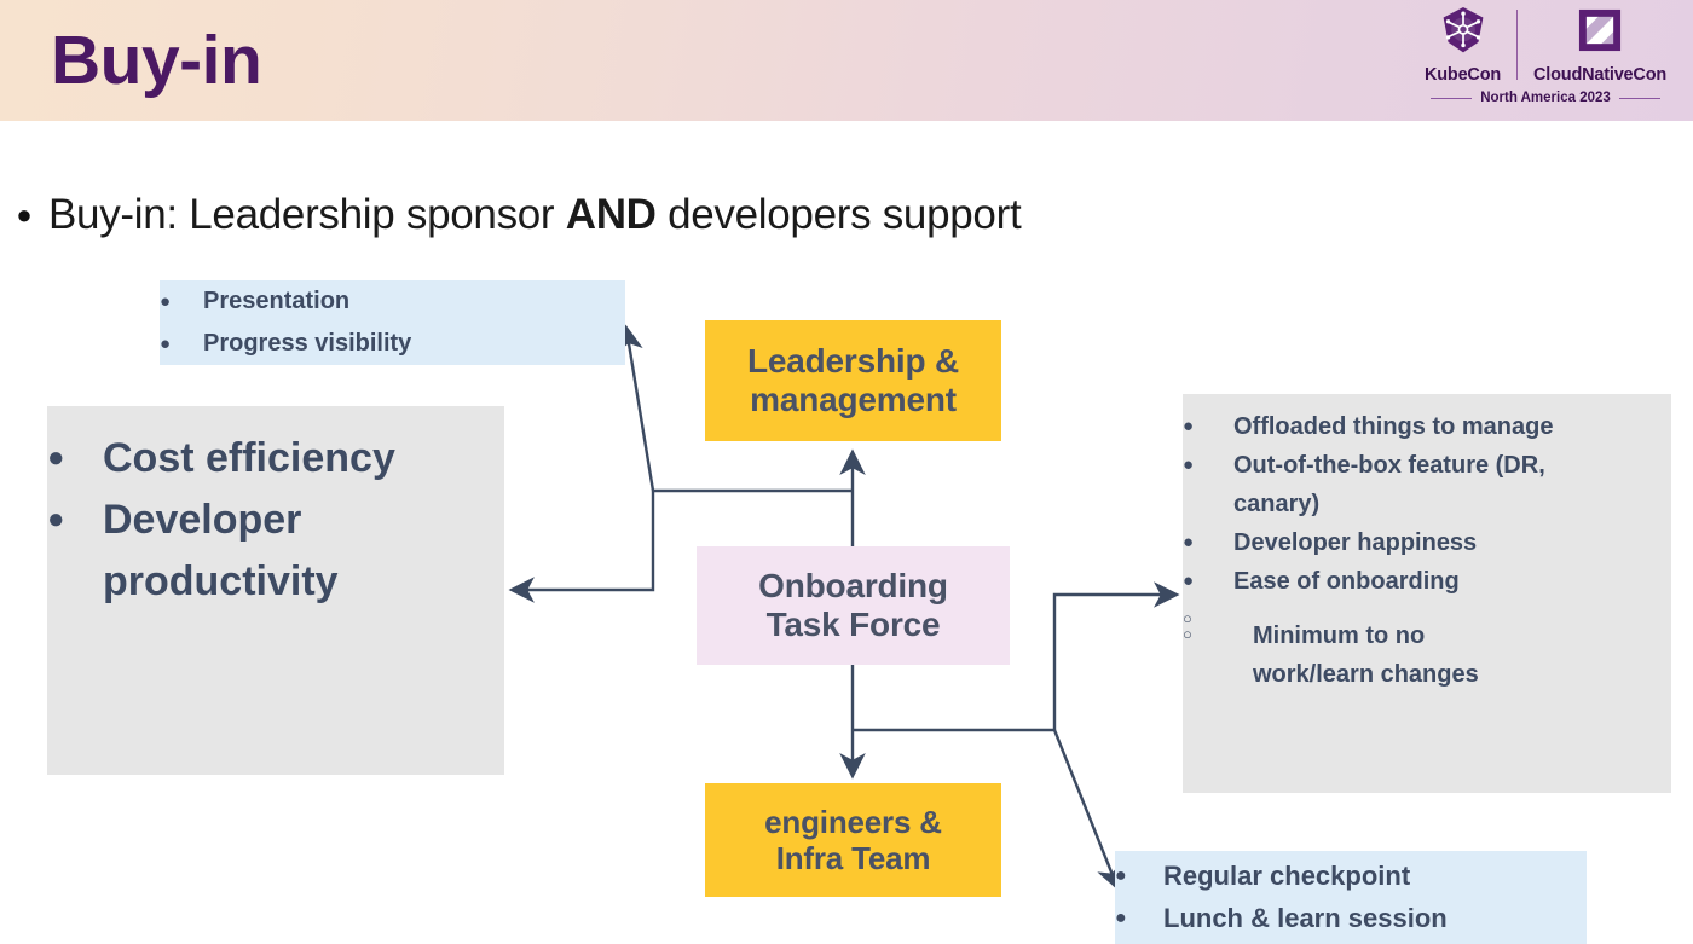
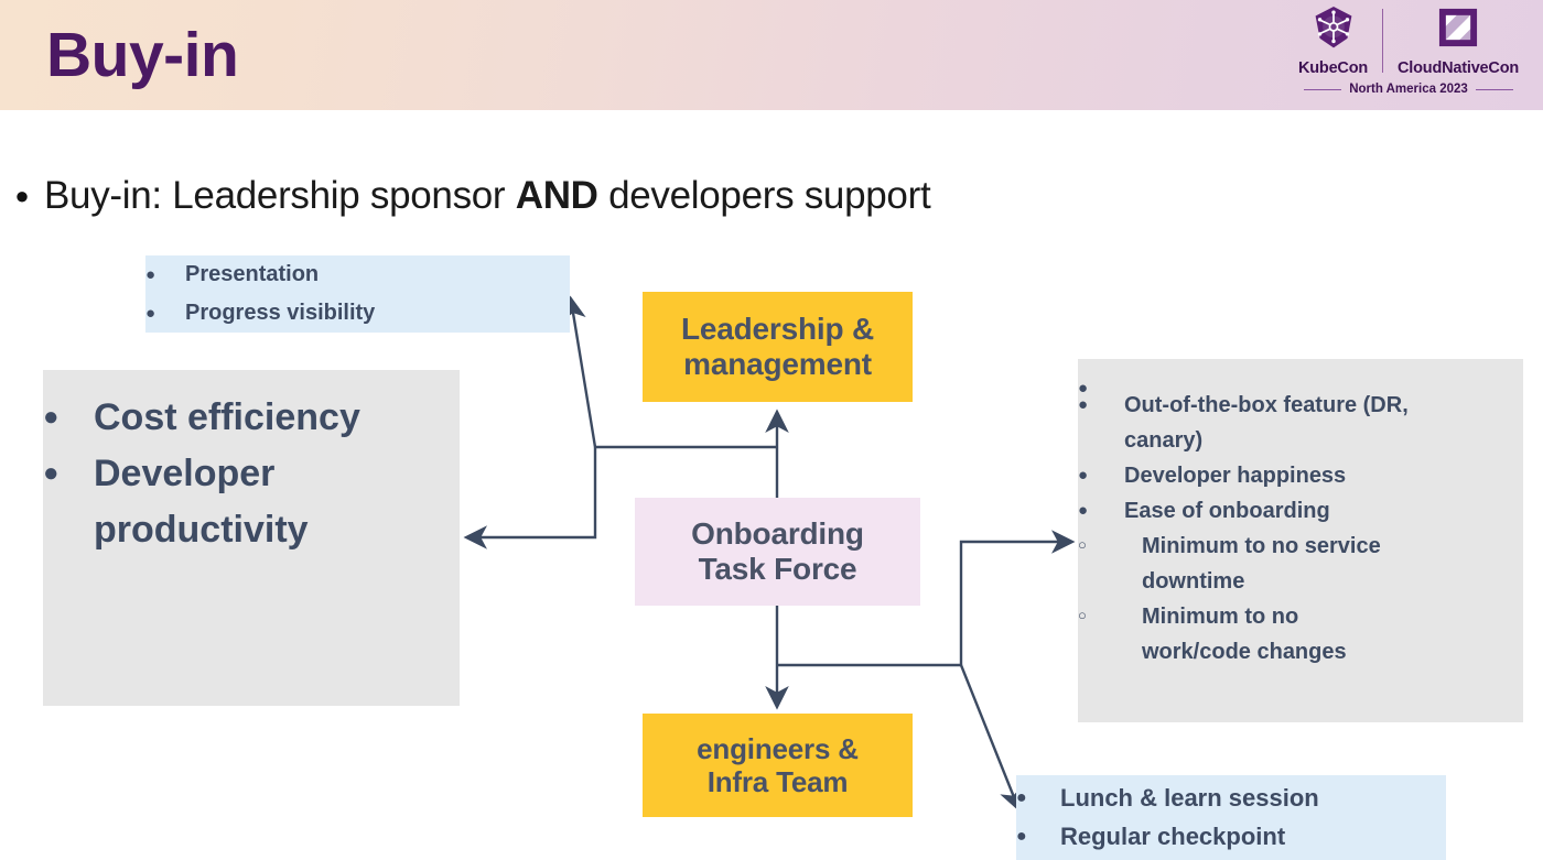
  Buy-in
  KubeCon
  CloudNativeCon
  North America 2023
  ●
  Buy-in: Leadership sponsor AND developers support
  ●
  Presentation
  ●
  Progress visibility
  ●
  Cost efficiency
  ●
  Developer productivity
  Leadership &
  management
  Onboarding
  Task Force
  engineers &
  Infra Team
  ●
- Offloaded things to manage
  ●
  Out-of-the-box feature (DR, canary)
  ●
  Developer happiness
  ●
  Ease of onboarding
  ○
+ Minimum to no service downtime
  ○
- Minimum to no work/learn changes
+ Minimum to no work/code changes
  ●
- Regular checkpoint
+ Lunch & learn session
  ●
- Lunch & learn session
+ Regular checkpoint
